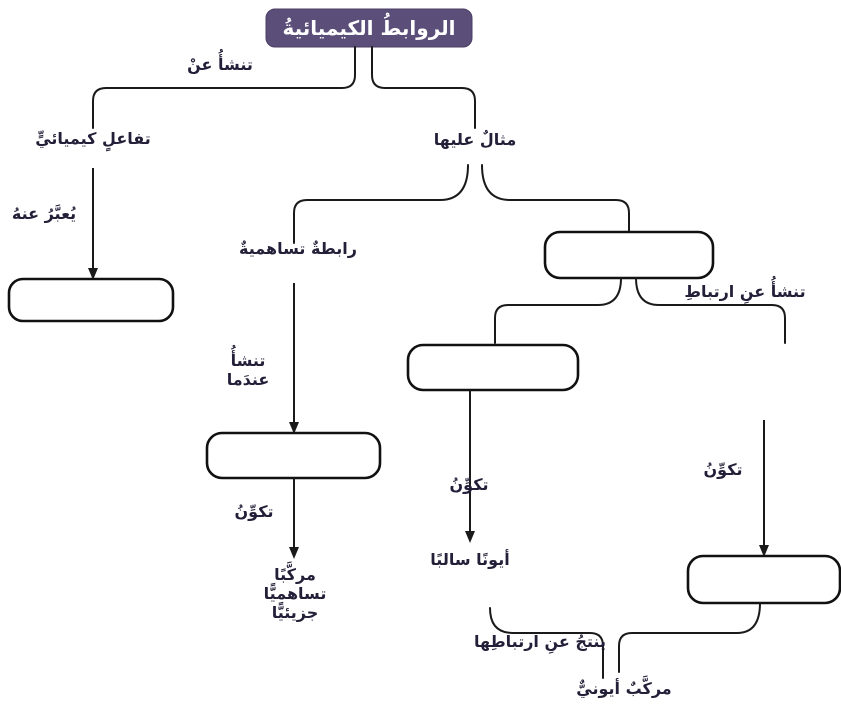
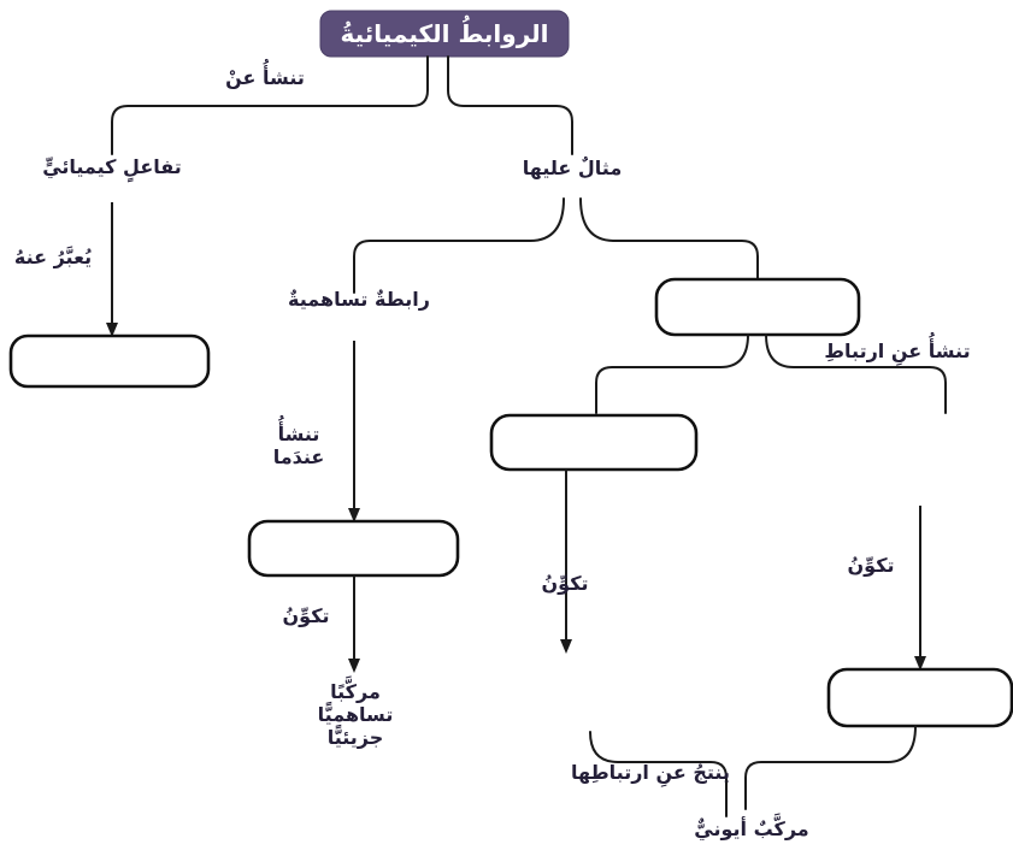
  الروابطُ الكيميائيةُ
  تنشأُ عنْ
  مثالٌ عليها
  تفاعلٍ كيميائيٍّ
  يُعبَّرُ عنهُ
  رابطةٌ تساهميةٌ
  تنشأُ
  عندَما
  تكوِّنُ
  مركَّبًا
  تساهميًّا
  جزيئيًّا
  تنشأُ عنِ ارتباطِ
  تكوِّنُ
  تكوِّنُ
- أيونًا سالبًا
  ينتجُ عنِ ارتباطِها
  مركَّبٌ أيونيٌّ
